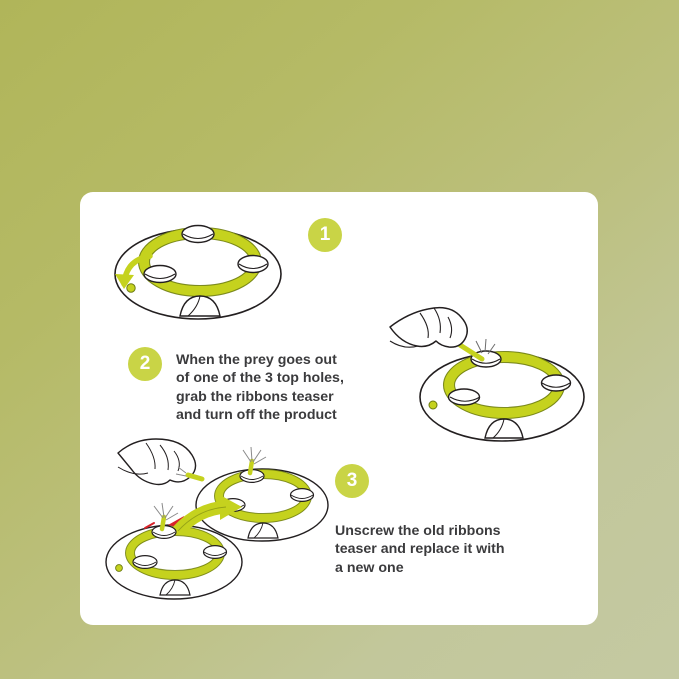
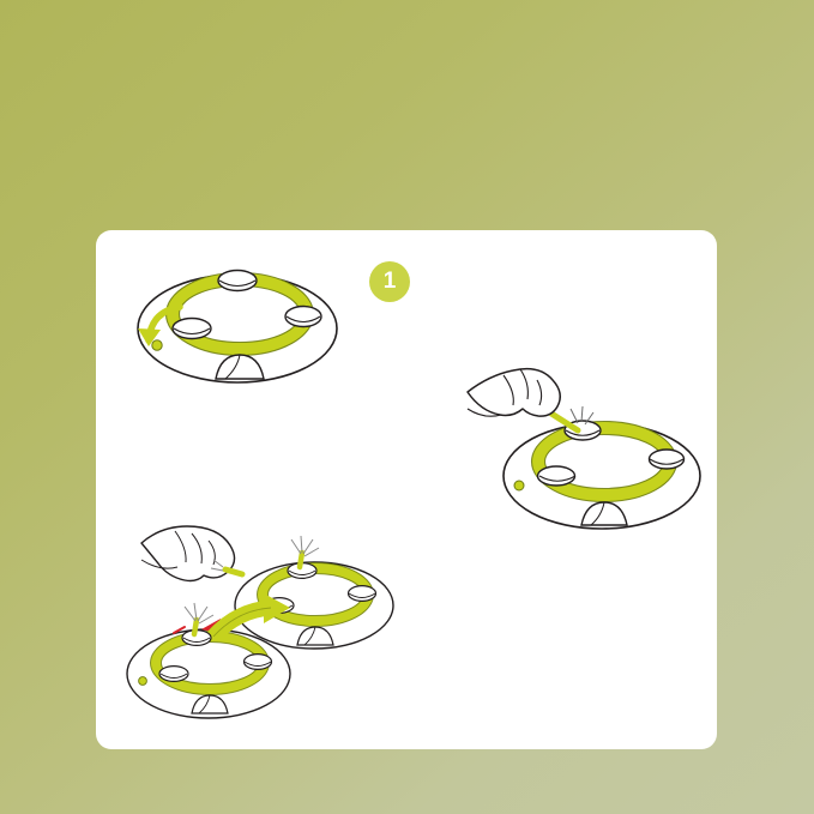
  1
- 2
- When the prey goes out
- of one of the 3 top holes,
- grab the ribbons teaser
- and turn off the product
- 3
- Unscrew the old ribbons
- teaser and replace it with
- a new one
